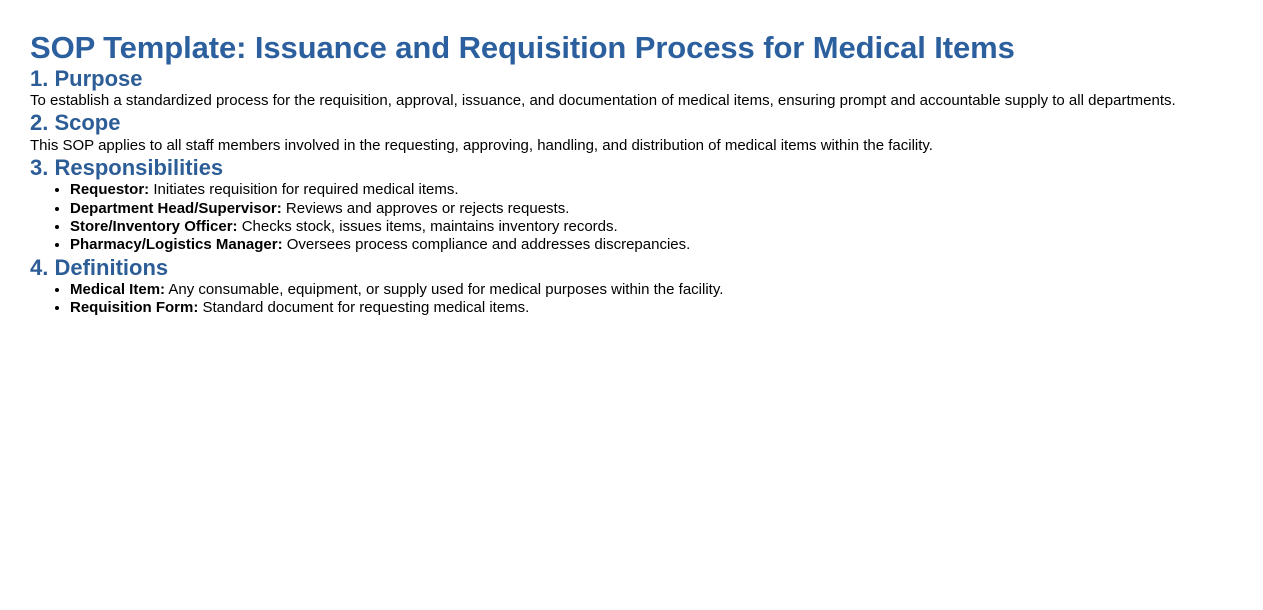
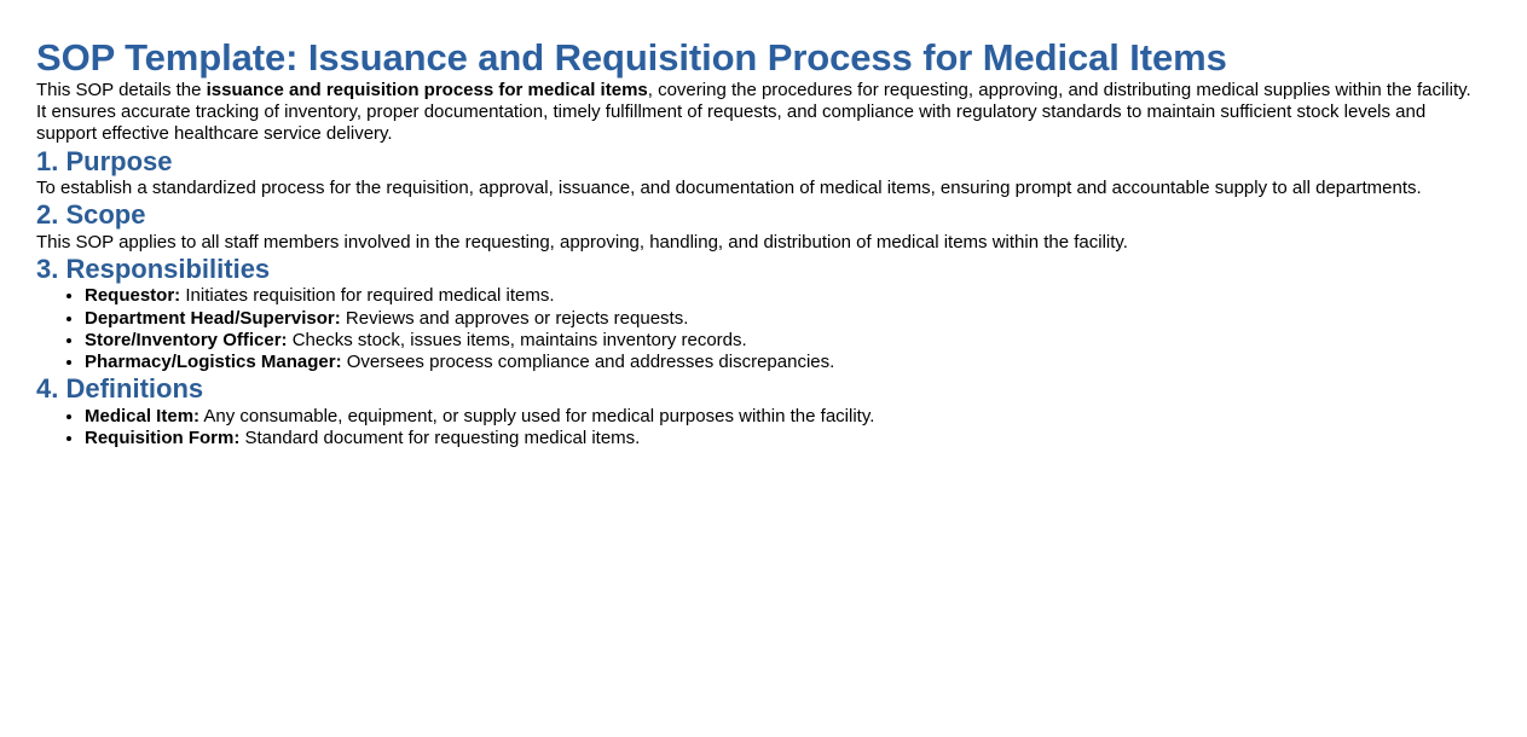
  SOP Template: Issuance and Requisition Process for Medical Items
+ This SOP details the issuance and requisition process for medical items, covering the procedures for requesting, approving, and distributing medical supplies within the facility. It ensures accurate tracking of inventory, proper documentation, timely fulfillment of requests, and compliance with regulatory standards to maintain sufficient stock levels and support effective healthcare service delivery.
  1. Purpose
  To establish a standardized process for the requisition, approval, issuance, and documentation of medical items, ensuring prompt and accountable supply to all departments.
  2. Scope
  This SOP applies to all staff members involved in the requesting, approving, handling, and distribution of medical items within the facility.
  3. Responsibilities
  Requestor: Initiates requisition for required medical items.
  Department Head/Supervisor: Reviews and approves or rejects requests.
  Store/Inventory Officer: Checks stock, issues items, maintains inventory records.
  Pharmacy/Logistics Manager: Oversees process compliance and addresses discrepancies.
  4. Definitions
  Medical Item: Any consumable, equipment, or supply used for medical purposes within the facility.
  Requisition Form: Standard document for requesting medical items.
